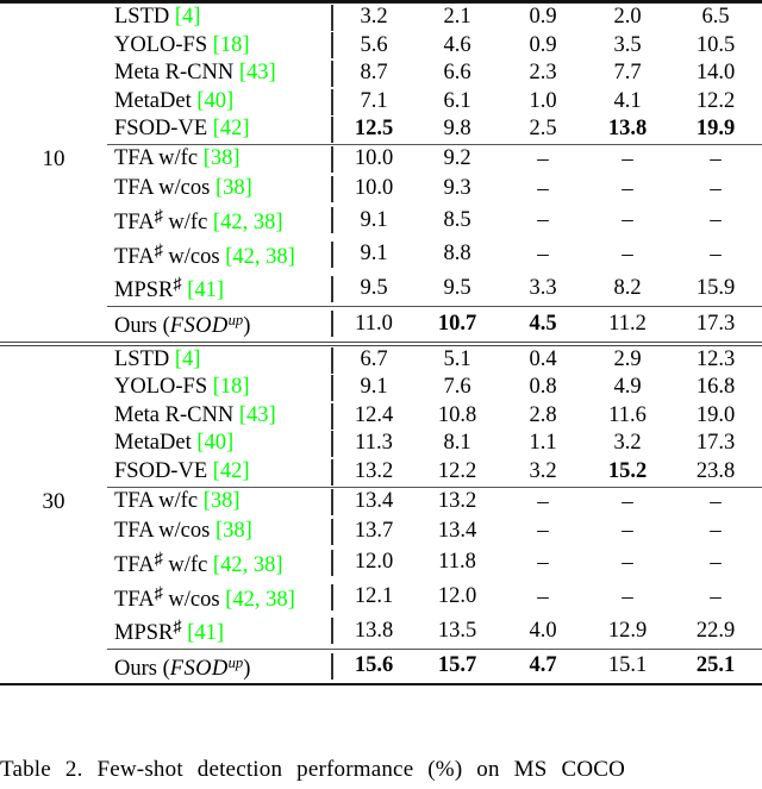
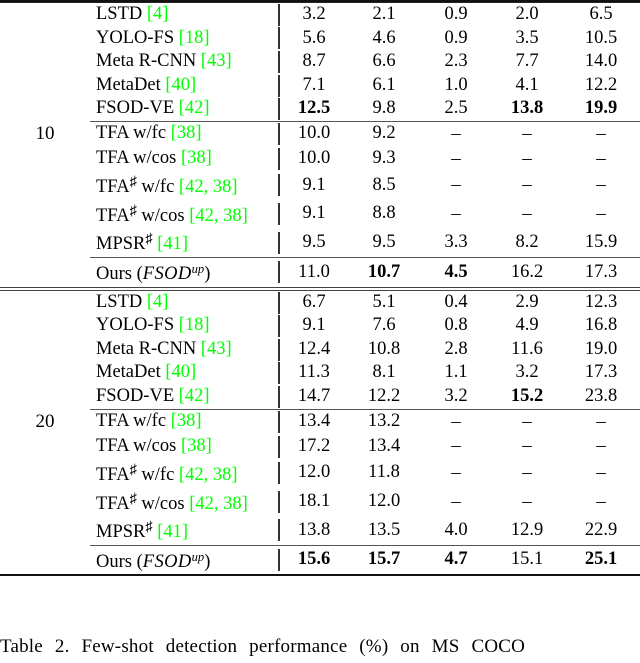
  	LSTD [4]		3.2	2.1	0.9	2.0	6.5
  	YOLO-FS [18]		5.6	4.6	0.9	3.5	10.5
  	Meta R-CNN [43]		8.7	6.6	2.3	7.7	14.0
  	MetaDet [40]		7.1	6.1	1.0	4.1	12.2
  	FSOD-VE [42]		12.5	9.8	2.5	13.8	19.9
  10	TFA w/fc [38]		10.0	9.2	–	–	–
  	TFA w/cos [38]		10.0	9.3	–	–	–
  	TFA♯ w/fc [42, 38]		9.1	8.5	–	–	–
  	TFA♯ w/cos [42, 38]		9.1	8.8	–	–	–
  	MPSR♯ [41]		9.5	9.5	3.3	8.2	15.9
- 	Ours (FSODup)		11.0	10.7	4.5	11.2	17.3
+ 	Ours (FSODup)		11.0	10.7	4.5	16.2	17.3
  	LSTD [4]		6.7	5.1	0.4	2.9	12.3
  	YOLO-FS [18]		9.1	7.6	0.8	4.9	16.8
  	Meta R-CNN [43]		12.4	10.8	2.8	11.6	19.0
  	MetaDet [40]		11.3	8.1	1.1	3.2	17.3
- 	FSOD-VE [42]		13.2	12.2	3.2	15.2	23.8
+ 	FSOD-VE [42]		14.7	12.2	3.2	15.2	23.8
- 30	TFA w/fc [38]		13.4	13.2	–	–	–
+ 20	TFA w/fc [38]		13.4	13.2	–	–	–
- 	TFA w/cos [38]		13.7	13.4	–	–	–
+ 	TFA w/cos [38]		17.2	13.4	–	–	–
  	TFA♯ w/fc [42, 38]		12.0	11.8	–	–	–
- 	TFA♯ w/cos [42, 38]		12.1	12.0	–	–	–
+ 	TFA♯ w/cos [42, 38]		18.1	12.0	–	–	–
  	MPSR♯ [41]		13.8	13.5	4.0	12.9	22.9
  	Ours (FSODup)		15.6	15.7	4.7	15.1	25.1
  Table 2. Few-shot detection performance (%) on MS COCO
